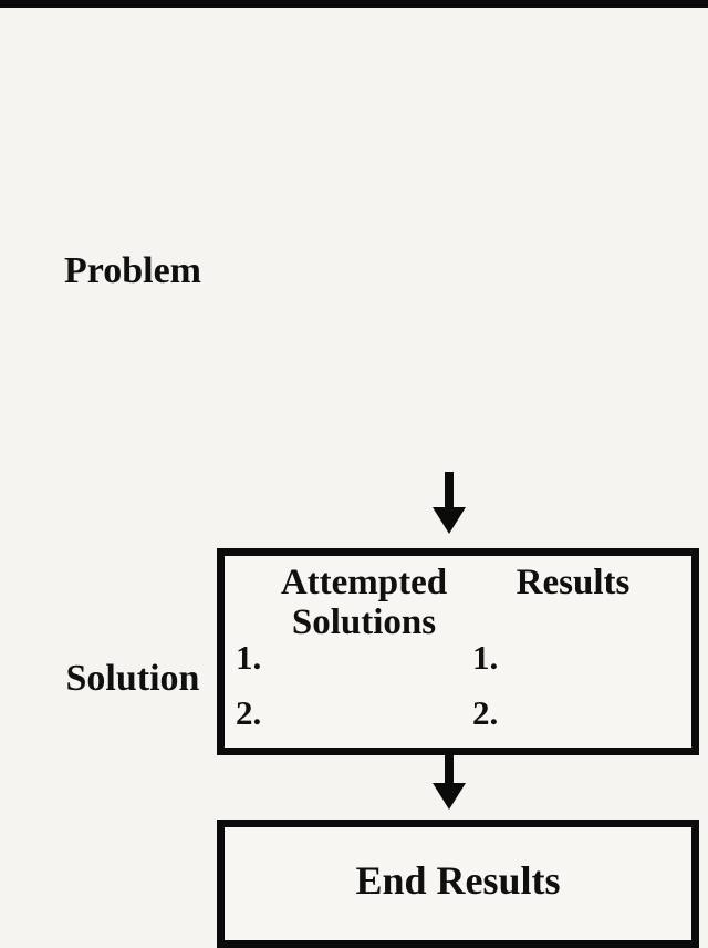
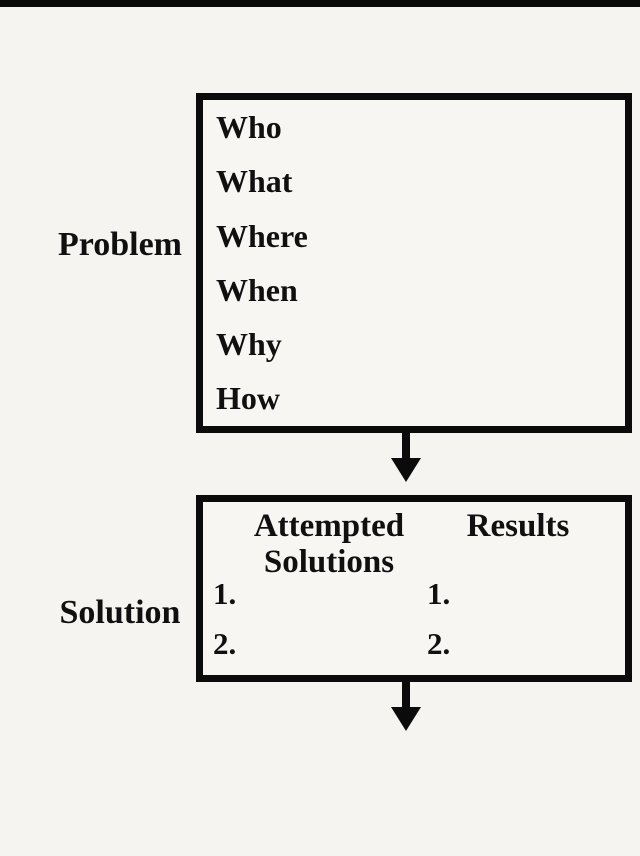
  Problem
+ Who
+ What
+ Where
+ When
+ Why
+ How
  Solution
  Attempted Solutions
  Results
  1.
  1.
  2.
  2.
- End Results
